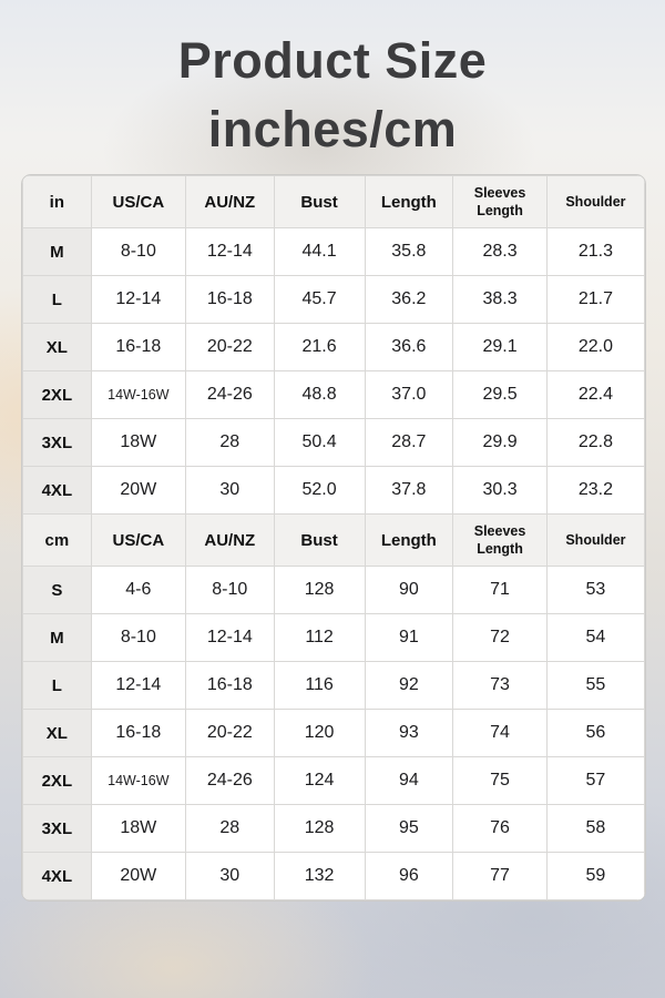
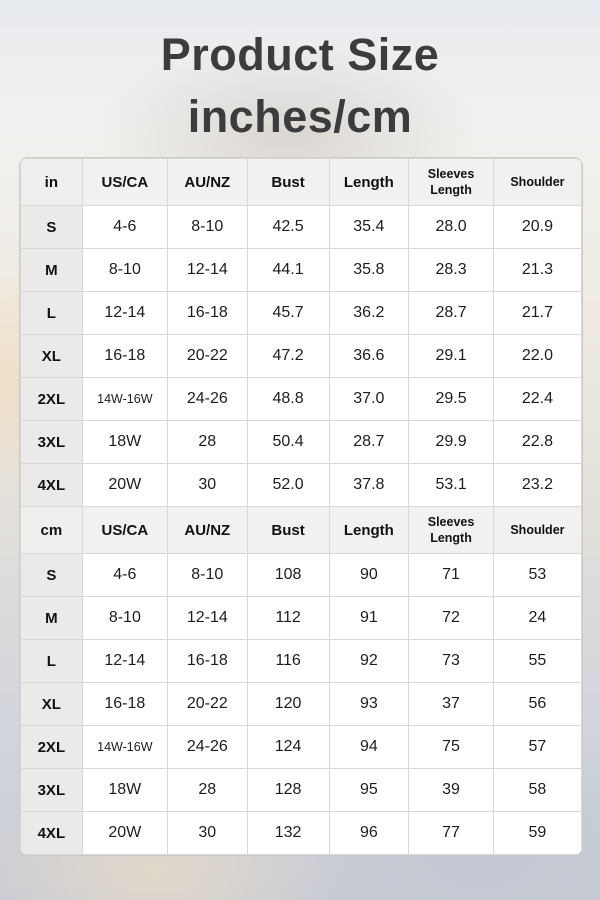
  Product Size
  inches/cm
  in	US/CA	AU/NZ	Bust	Length	Sleeves Length	Shoulder
+ S	4-6	8-10	42.5	35.4	28.0	20.9
  M	8-10	12-14	44.1	35.8	28.3	21.3
- L	12-14	16-18	45.7	36.2	38.3	21.7
+ L	12-14	16-18	45.7	36.2	28.7	21.7
- XL	16-18	20-22	21.6	36.6	29.1	22.0
+ XL	16-18	20-22	47.2	36.6	29.1	22.0
  2XL	14W-16W	24-26	48.8	37.0	29.5	22.4
  3XL	18W	28	50.4	28.7	29.9	22.8
- 4XL	20W	30	52.0	37.8	30.3	23.2
+ 4XL	20W	30	52.0	37.8	53.1	23.2
  cm	US/CA	AU/NZ	Bust	Length	Sleeves Length	Shoulder
- S	4-6	8-10	128	90	71	53
+ S	4-6	8-10	108	90	71	53
- M	8-10	12-14	112	91	72	54
+ M	8-10	12-14	112	91	72	24
  L	12-14	16-18	116	92	73	55
- XL	16-18	20-22	120	93	74	56
+ XL	16-18	20-22	120	93	37	56
  2XL	14W-16W	24-26	124	94	75	57
- 3XL	18W	28	128	95	76	58
+ 3XL	18W	28	128	95	39	58
  4XL	20W	30	132	96	77	59
